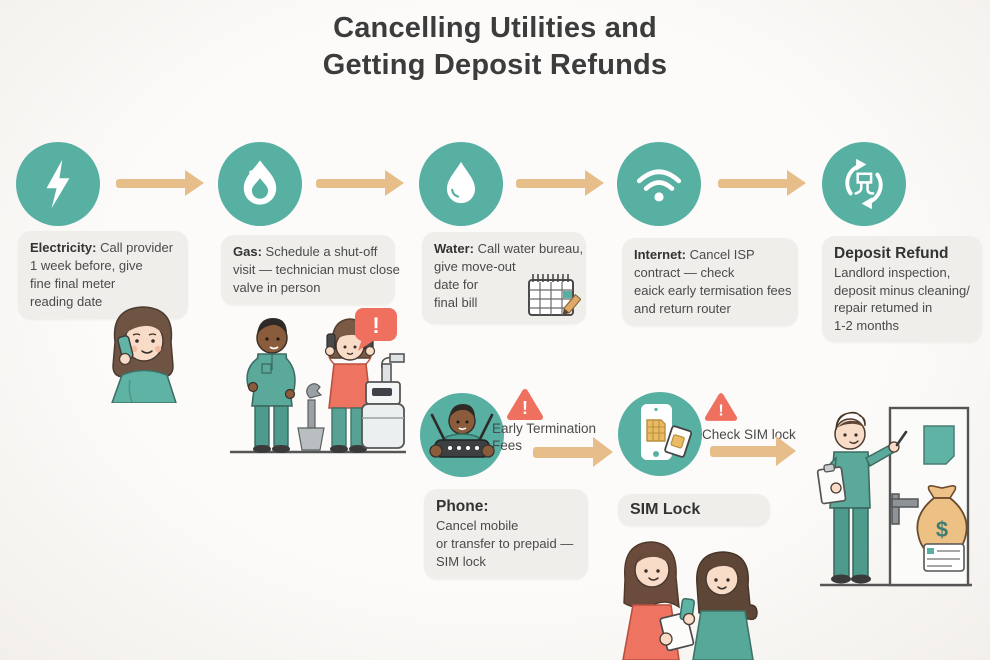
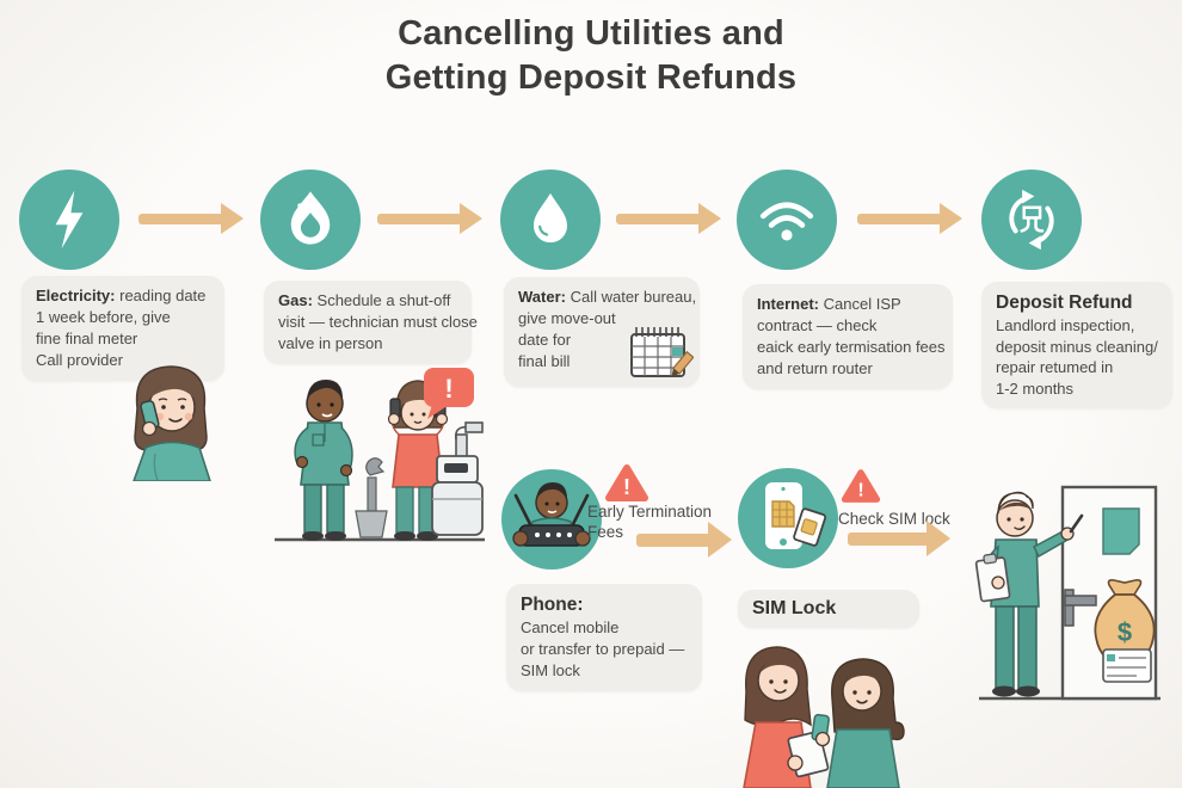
  Cancelling Utilities and
  Getting Deposit Refunds
- Electricity: Call provider
+ Electricity: reading date
  1 week before, give
  fine final meter
- reading date
+ Call provider
  Gas: Schedule a shut-off
  visit — technician must close
  valve in person
  Water: Call water bureau,
  give move-out
  date for
  final bill
  Internet: Cancel ISP
  contract — check
  eaick early termisation fees
  and return router
  Deposit Refund
  Landlord inspection,
  deposit minus cleaning/
  repair retumed in
  1-2 months
  !
  !
  Early Termination Fees
  Phone:
  Cancel mobile
  or transfer to prepaid —
  SIM lock
  !
  Check SIM lock
  SIM Lock
  $
